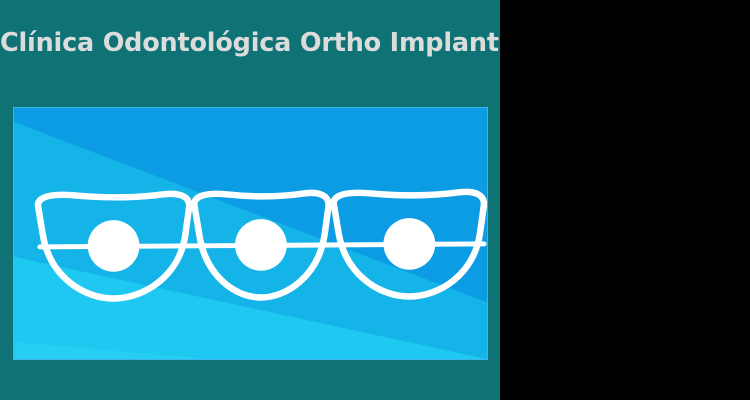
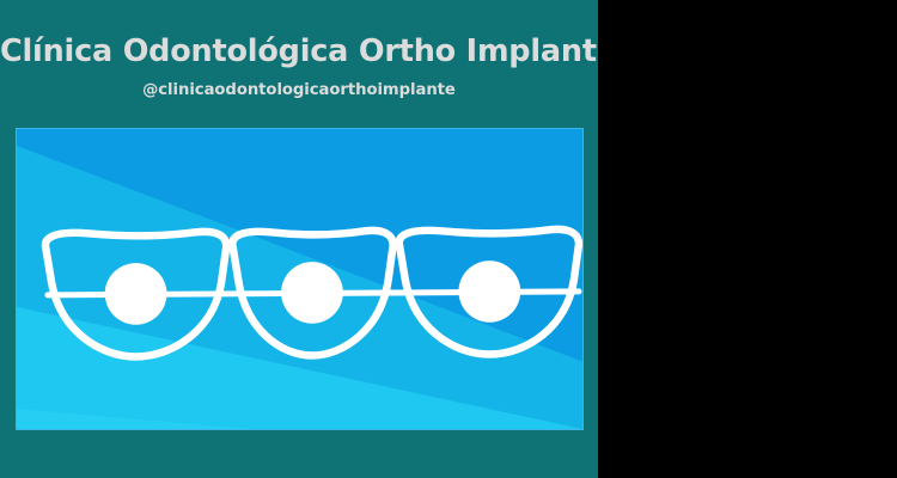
  Clínica Odontológica Ortho Implant
+ @clinicaodontologicaorthoimplante
